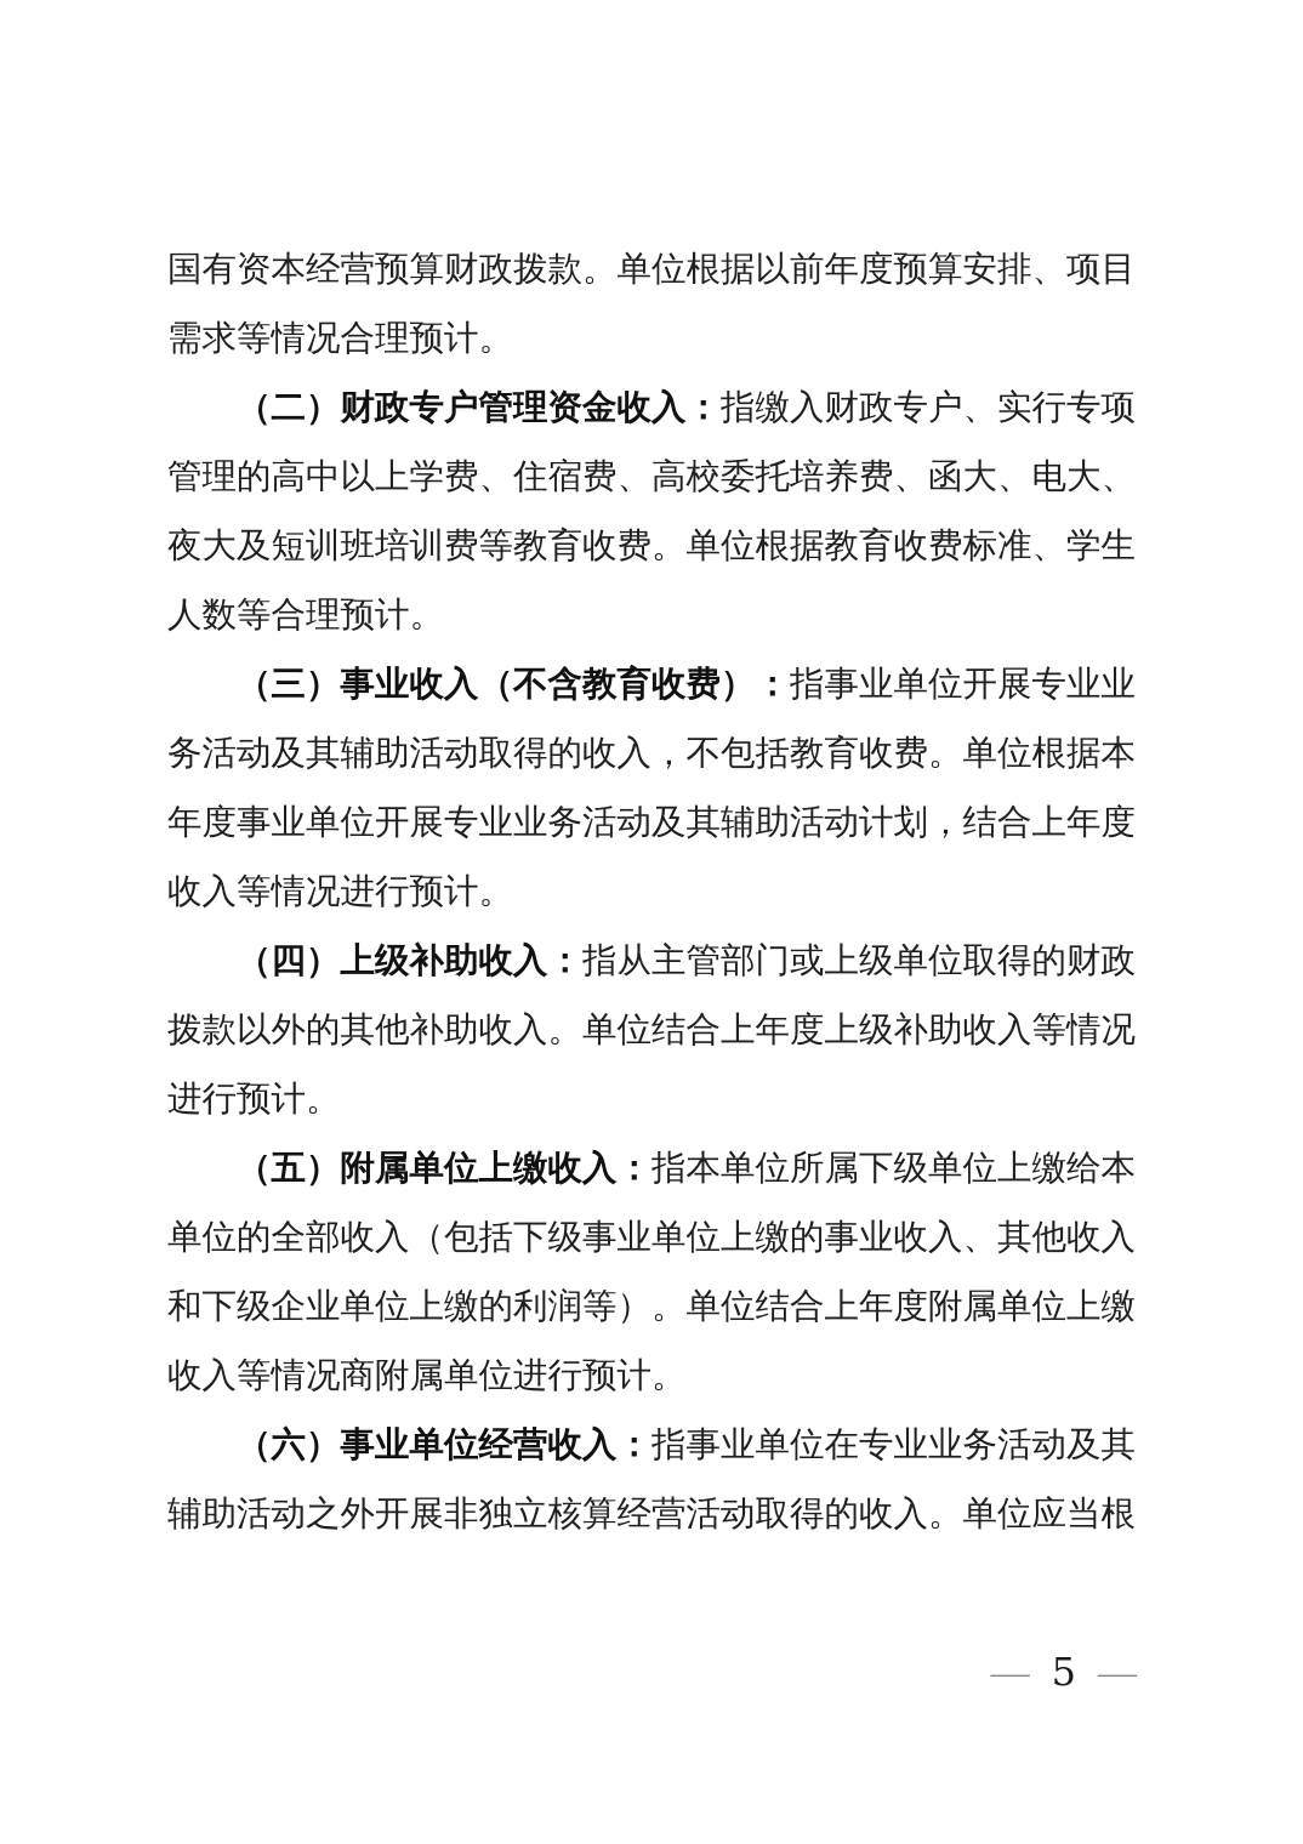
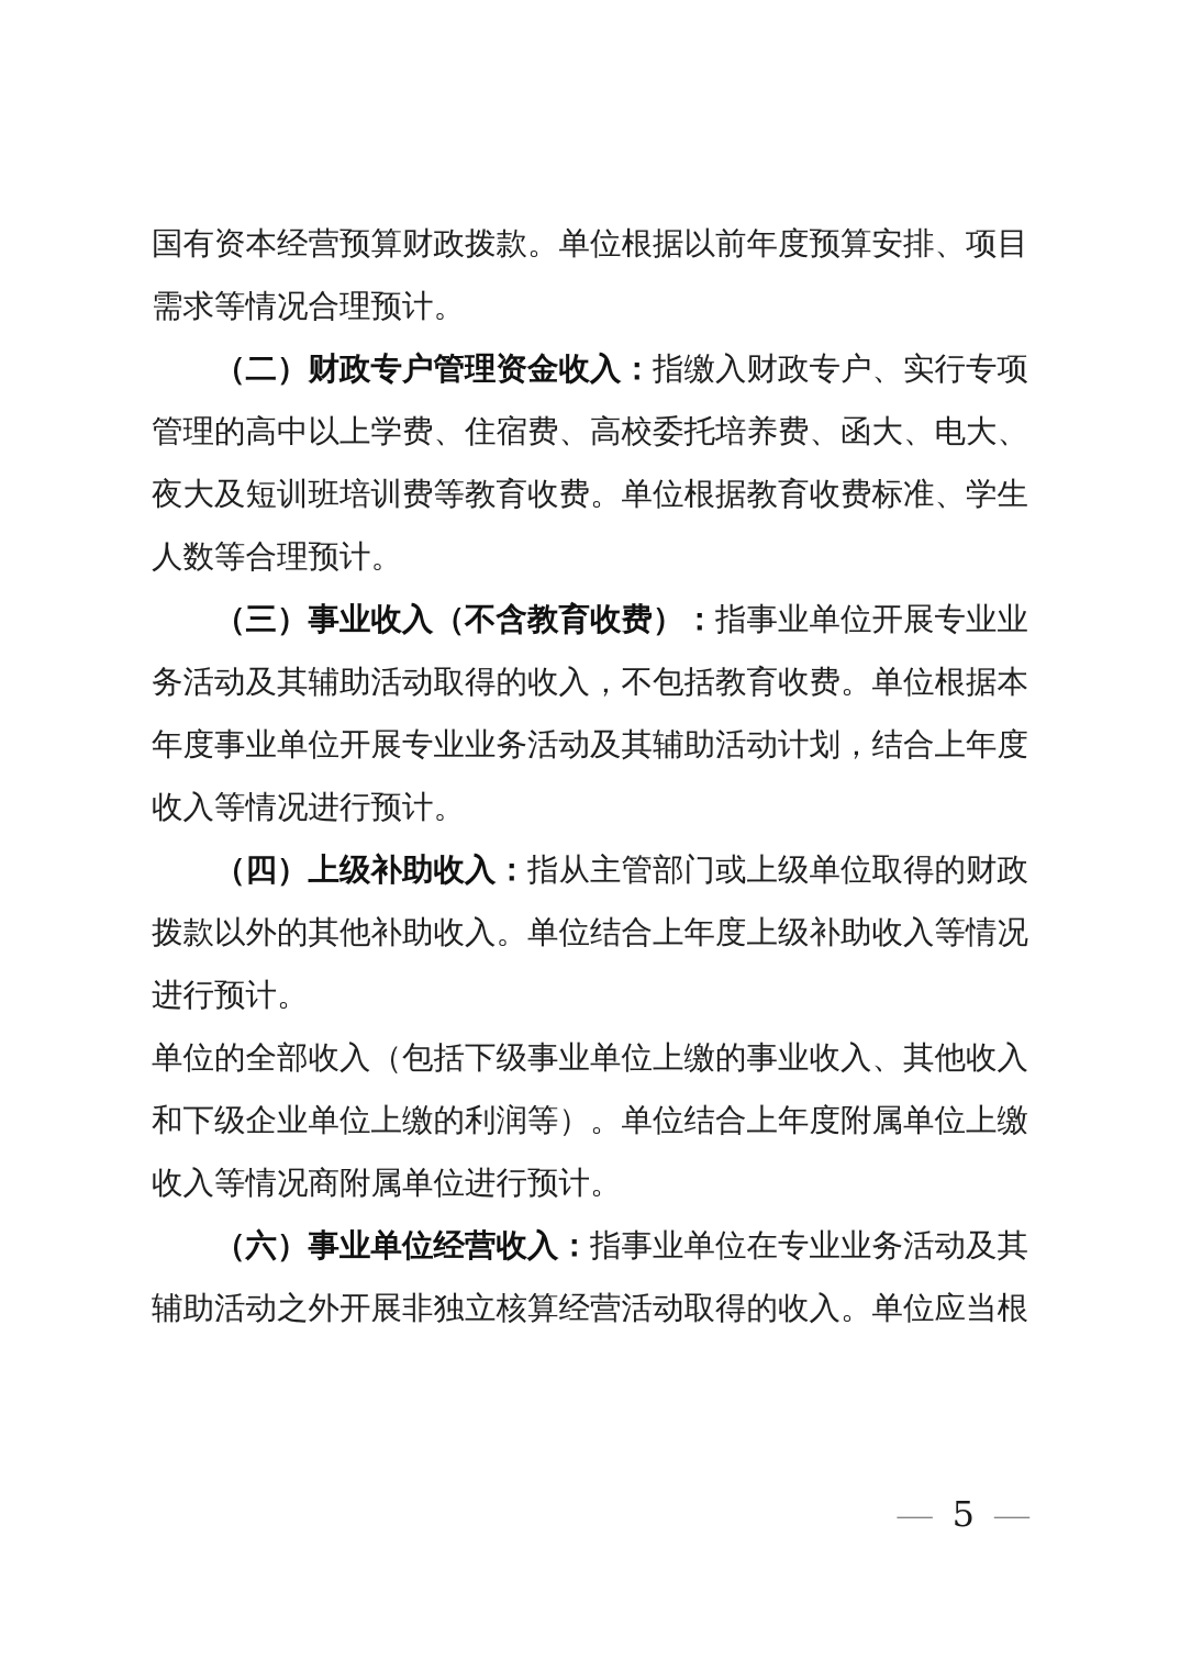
  国有资本经营预算财政拨款。单位根据以前年度预算安排、项目
  需求等情况合理预计。
  （二）财政专户管理资金收入：指缴入财政专户、实行专项
  管理的高中以上学费、住宿费、高校委托培养费、函大、电大、
  夜大及短训班培训费等教育收费。单位根据教育收费标准、学生
  人数等合理预计。
  （三）事业收入（不含教育收费）：指事业单位开展专业业
  务活动及其辅助活动取得的收入，不包括教育收费。单位根据本
  年度事业单位开展专业业务活动及其辅助活动计划，结合上年度
  收入等情况进行预计。
  （四）上级补助收入：指从主管部门或上级单位取得的财政
  拨款以外的其他补助收入。单位结合上年度上级补助收入等情况
  进行预计。
- （五）附属单位上缴收入：指本单位所属下级单位上缴给本
  单位的全部收入（包括下级事业单位上缴的事业收入、其他收入
  和下级企业单位上缴的利润等）。单位结合上年度附属单位上缴
  收入等情况商附属单位进行预计。
  （六）事业单位经营收入：指事业单位在专业业务活动及其
  辅助活动之外开展非独立核算经营活动取得的收入。单位应当根
  —
  5
  —
